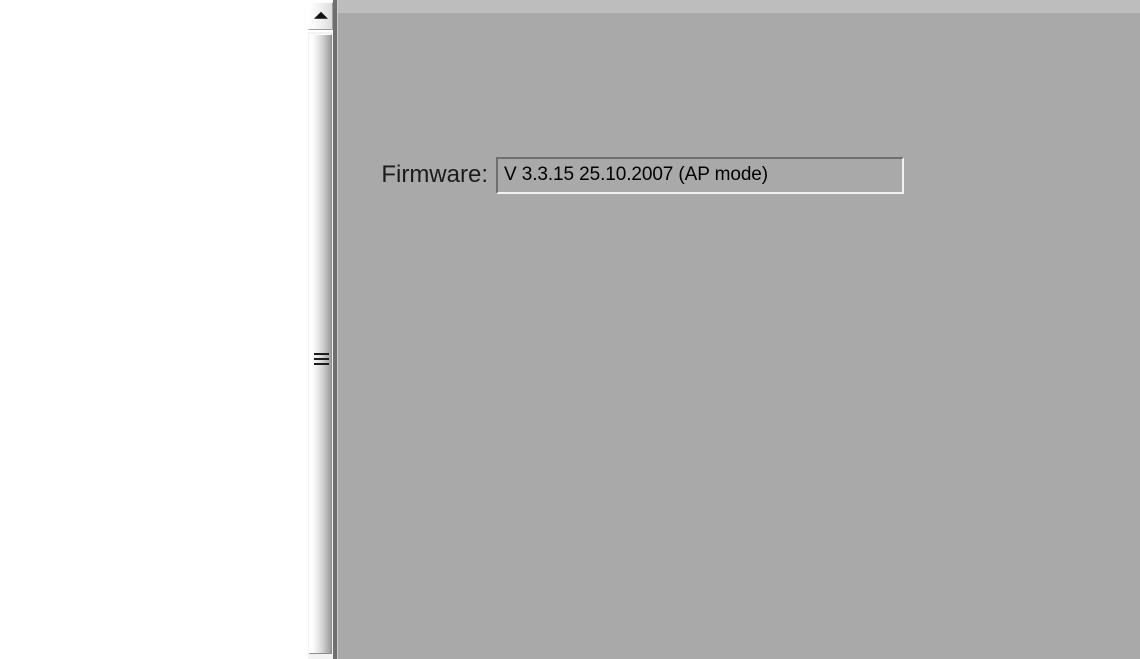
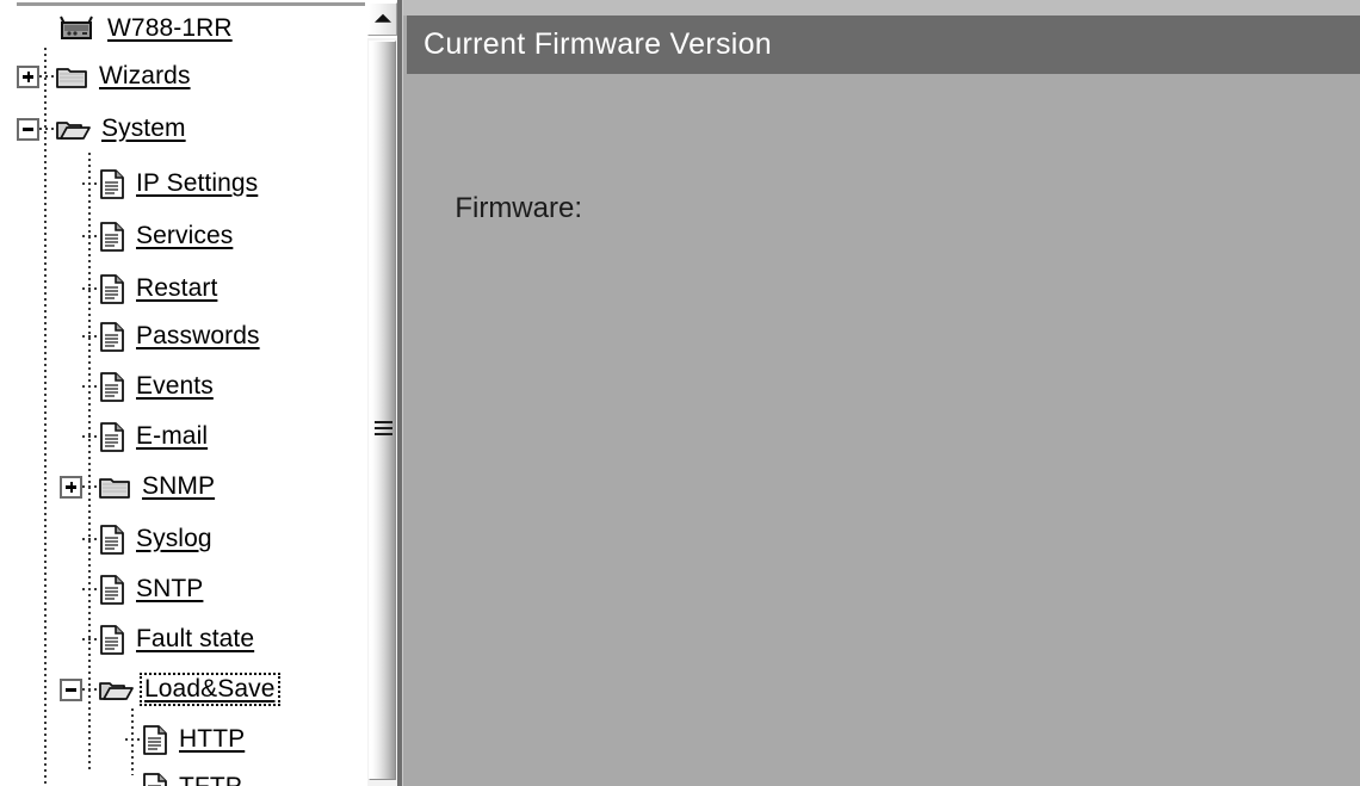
+ W788-1RR
+ Wizards
+ System
+ IP Settings
+ Services
+ Restart
+ Passwords
+ Events
+ E-mail
+ SNMP
+ Syslog
+ SNTP
+ Fault state
+ Load&Save
+ HTTP
+ Current Firmware Version
  Firmware:
- V 3.3.15 25.10.2007 (AP mode)
